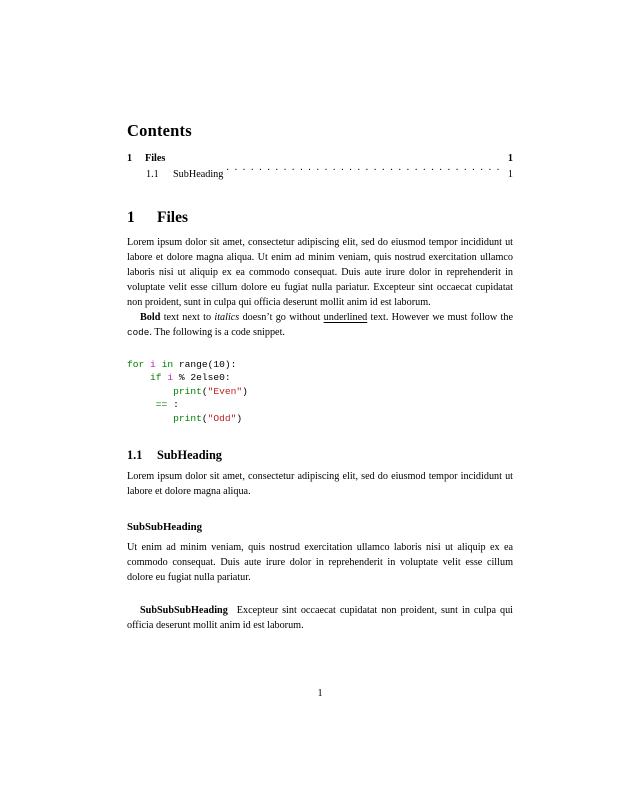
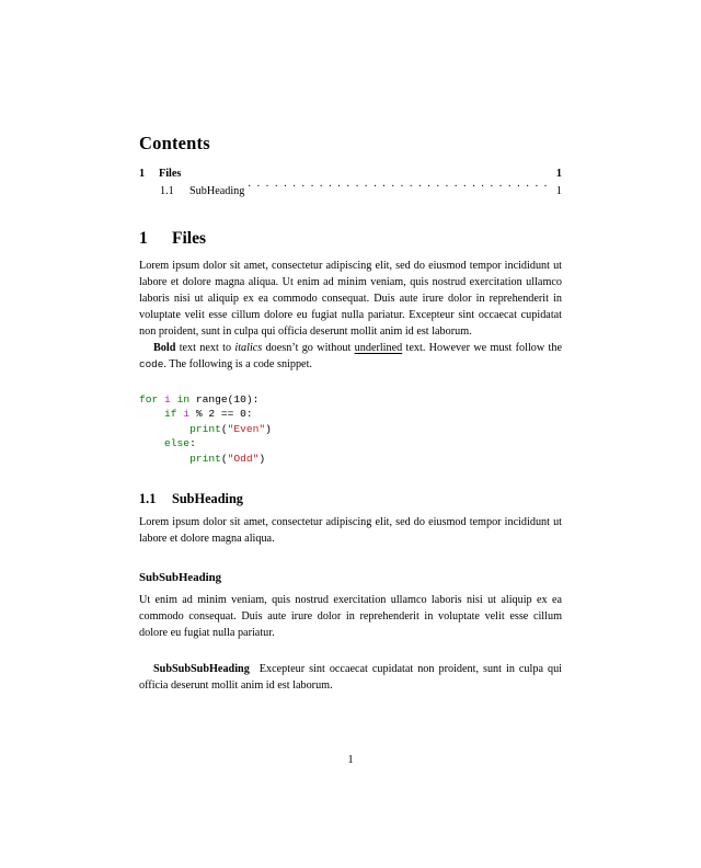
  Contents
  1
  Files
  1
  1.1
  SubHeading
  1
  1
  Files
  Lorem ipsum dolor sit amet, consectetur adipiscing elit, sed do eiusmod tempor incididunt ut labore et dolore magna aliqua. Ut enim ad minim veniam, quis nostrud exercitation ullamco laboris nisi ut aliquip ex ea commodo consequat. Duis aute irure dolor in reprehenderit in voluptate velit esse cillum dolore eu fugiat nulla pariatur. Excepteur sint occaecat cupidatat non proident, sunt in culpa qui officia deserunt mollit anim id est laborum.
  Bold text next to italics doesn’t go without underlined text. However we must follow the code. The following is a code snippet.
  for i in range(10):
- if i % 2else0:
+ if i % 2 == 0:
  print("Even")
- == :
+ else:
  print("Odd")
  1.1
  SubHeading
  Lorem ipsum dolor sit amet, consectetur adipiscing elit, sed do eiusmod tempor incididunt ut labore et dolore magna aliqua.
  SubSubHeading
  Ut enim ad minim veniam, quis nostrud exercitation ullamco laboris nisi ut aliquip ex ea commodo consequat. Duis aute irure dolor in reprehenderit in voluptate velit esse cillum dolore eu fugiat nulla pariatur.
  SubSubSubHeading Excepteur sint occaecat cupidatat non proident, sunt in culpa qui officia deserunt mollit anim id est laborum.
  1
